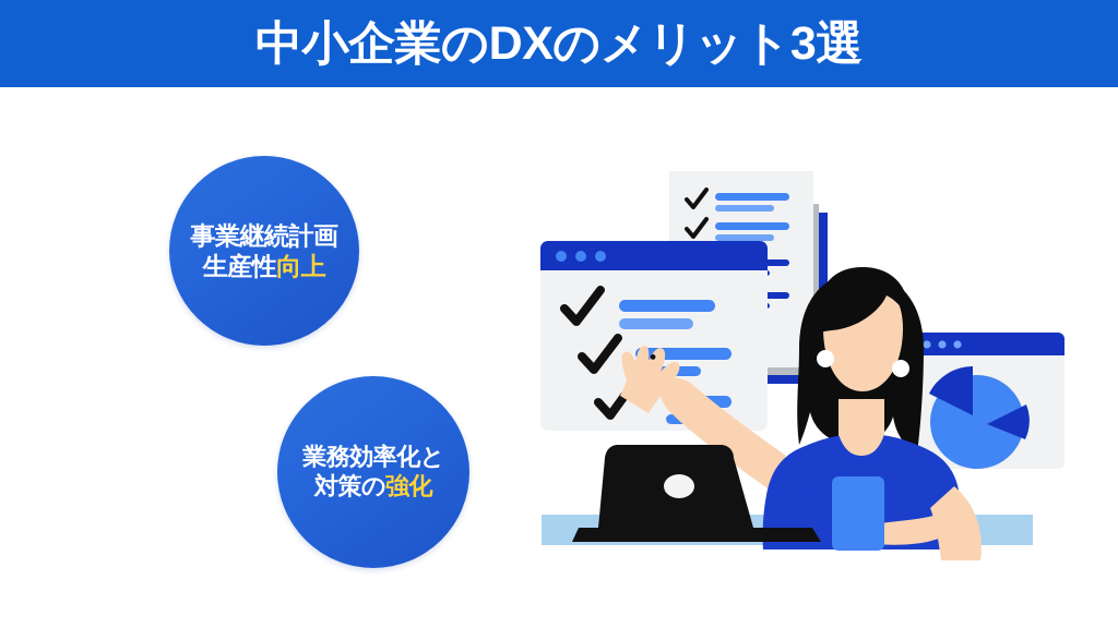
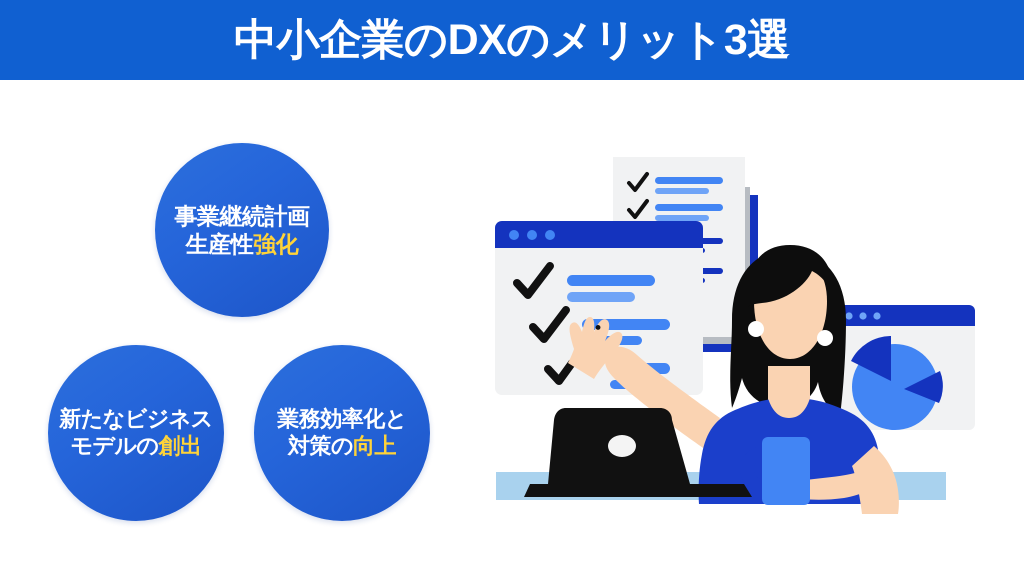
  中小企業のDXのメリット3選
  事業継続計画
- 生産性向上
+ 生産性強化
+ 新たなビジネス
+ モデルの創出
  業務効率化と
- 対策の強化
+ 対策の向上
